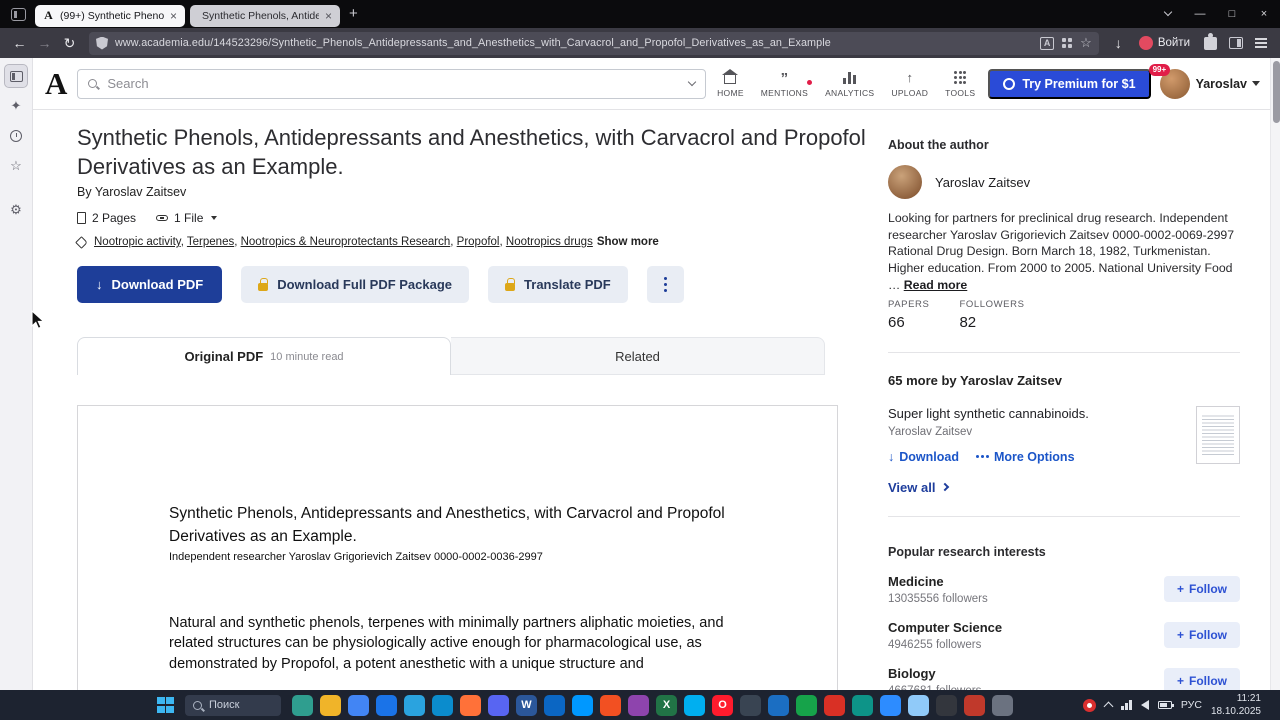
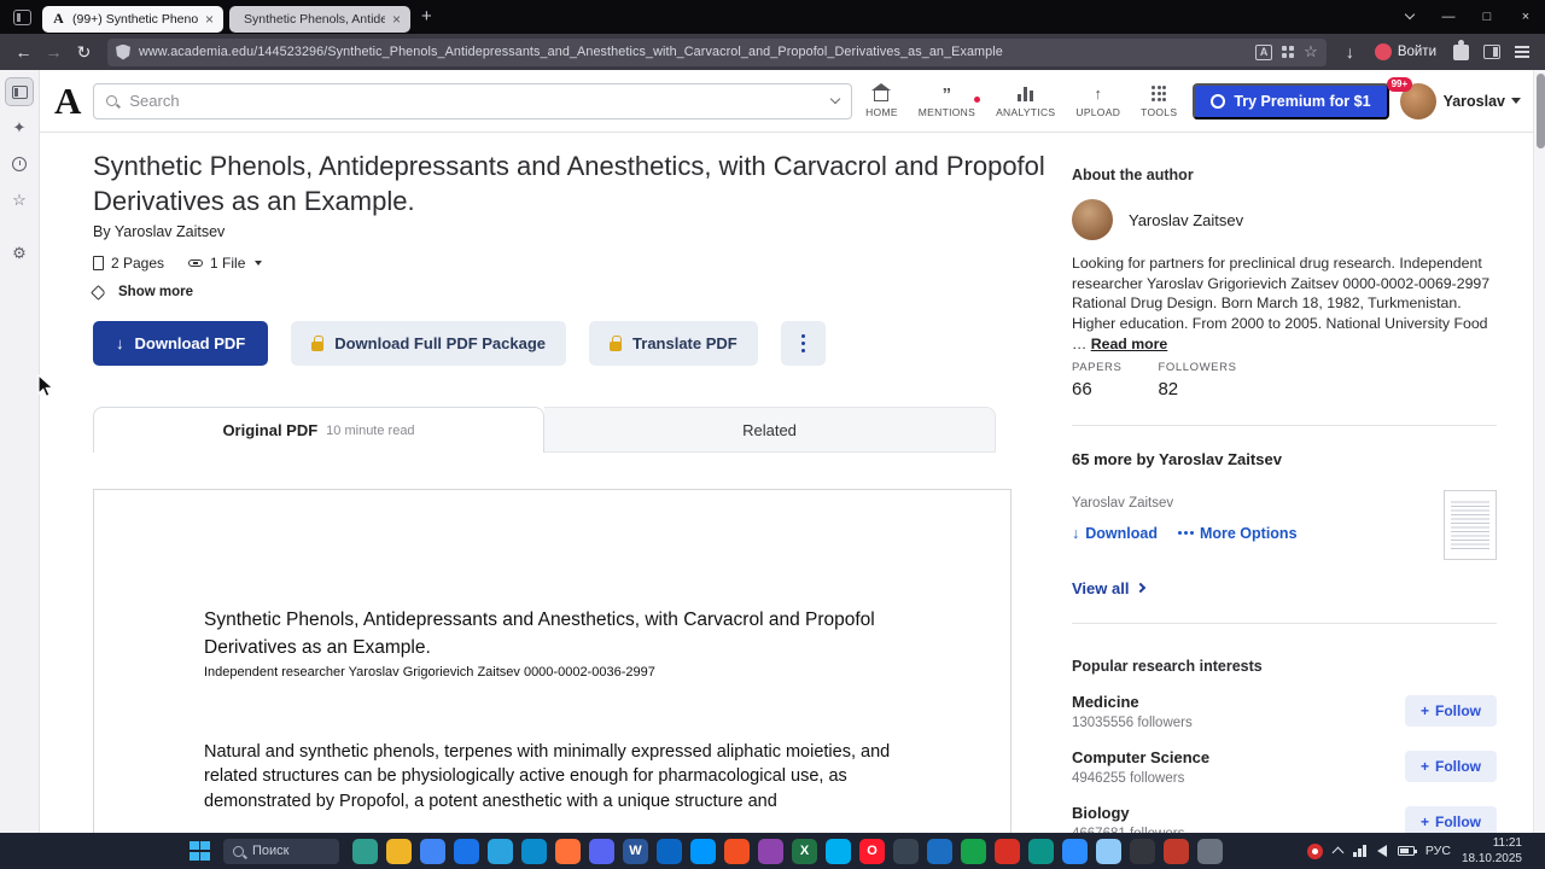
  A
  ×
  Synthetic Phenols, Antide
  ×
  +
  —
  □
  ×
  ←
  →
  ↻
  www.academia.edu/144523296/Synthetic_Phenols_Antidepressants_and_Anesthetics_with_Carvacrol_and_Propofol_Derivatives_as_an_Example
  A
  ☆
  ↓
  Войти
  ✦
  ☆
  ⚙
  A
  Search
  HOME
  ”
  MENTIONS
  ANALYTICS
  ↑
  UPLOAD
  TOOLS
  Try Premium for $1
  99+
  Yaroslav
  Synthetic Phenols, Antidepressants and Anesthetics, with Carvacrol and Propofol Derivatives as an Example.
  By Yaroslav Zaitsev
  2 Pages
  1 File
- Nootropic activity, Terpenes, Nootropics & Neuroprotectants Research, Propofol, Nootropics drugs
  Show more
  ↓
  Download PDF
  Download Full PDF Package
  Translate PDF
  Original PDF
  10 minute read
  Related
  Synthetic Phenols, Antidepressants and Anesthetics, with Carvacrol and Propofol Derivatives as an Example.
  Independent researcher Yaroslav Grigorievich Zaitsev 0000-0002-0036-2997
- Natural and synthetic phenols, terpenes with minimally partners aliphatic moieties, and related structures can be physiologically active enough for pharmacological use, as demonstrated by Propofol, a potent anesthetic with a unique structure and
+ Natural and synthetic phenols, terpenes with minimally expressed aliphatic moieties, and related structures can be physiologically active enough for pharmacological use, as demonstrated by Propofol, a potent anesthetic with a unique structure and
  About the author
  Yaroslav Zaitsev
  Looking for partners for preclinical drug research. Independent researcher Yaroslav Grigorievich Zaitsev 0000-0002-0069-2997 Rational Drug Design. Born March 18, 1982, Turkmenistan. Higher education. From 2000 to 2005. National University Food … Read more
  PAPERS
  66
  FOLLOWERS
  82
  65 more by Yaroslav Zaitsev
- Super light synthetic cannabinoids.
  Yaroslav Zaitsev
  ↓
  Download
  More Options
  View all
  Popular research interests
  Medicine
  13035556 followers
  +
  Follow
  Computer Science
  4946255 followers
  +
  Follow
  Biology
  +
  Follow
  Поиск
  W
  X
  O
  РУС
  11:21
  18.10.2025
